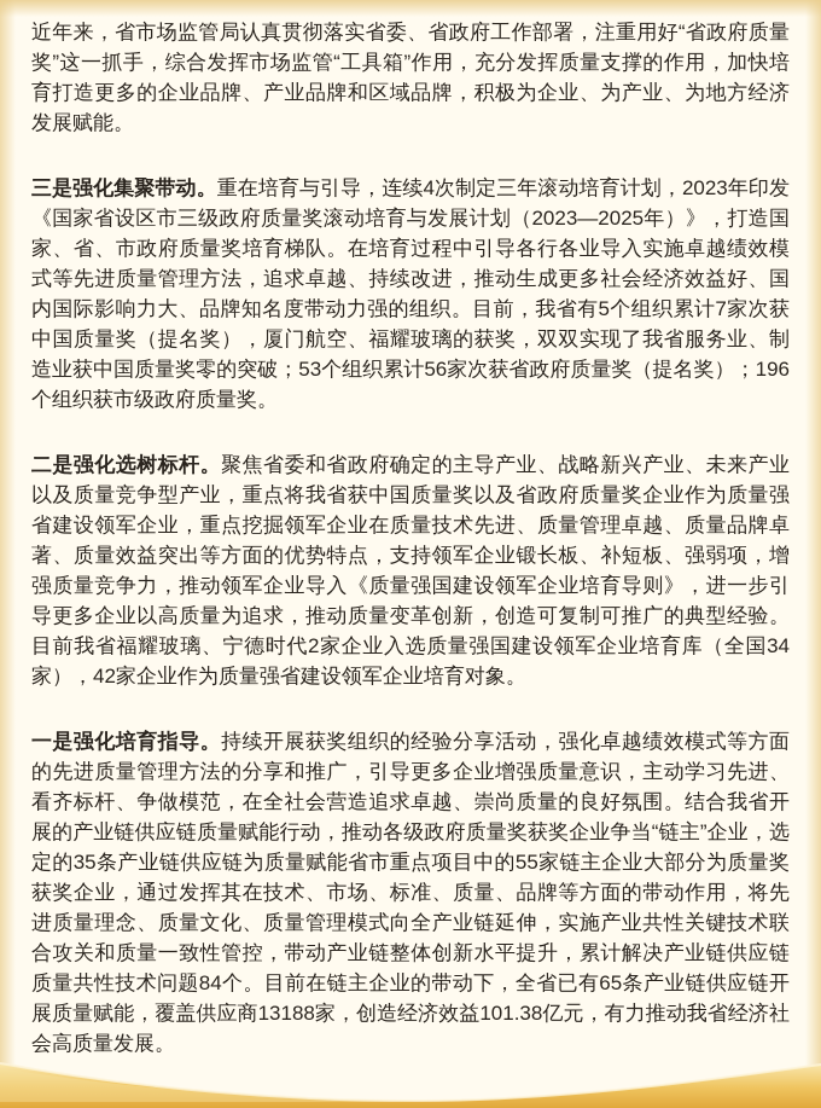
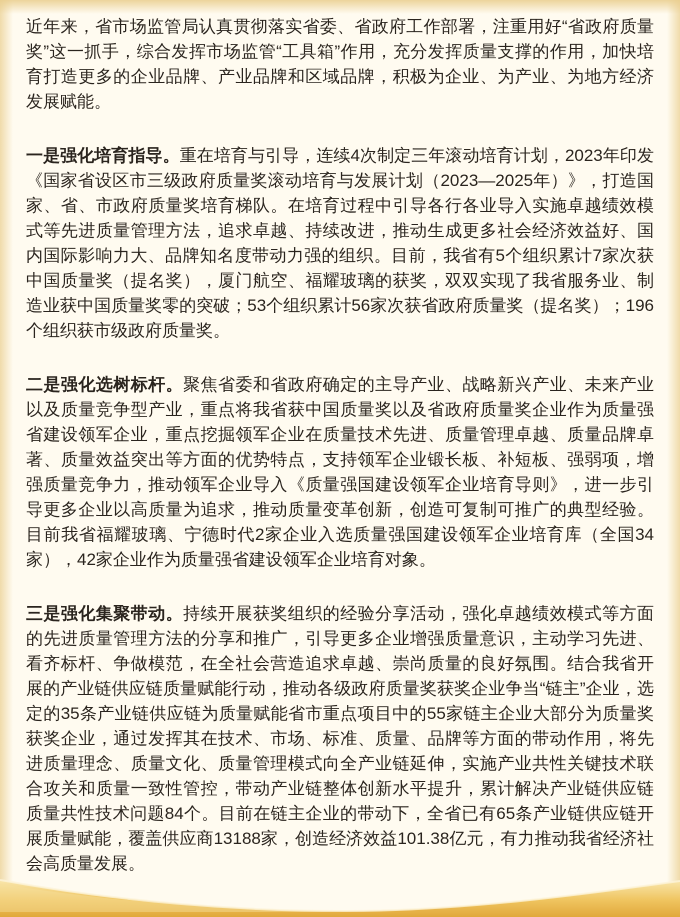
  近年来，省市场监管局认真贯彻落实省委、省政府工作部署，注重用好“省政府质量奖”这一抓手，综合发挥市场监管“工具箱”作用，充分发挥质量支撑的作用，加快培育打造更多的企业品牌、产业品牌和区域品牌，积极为企业、为产业、为地方经济发展赋能。
- 三是强化集聚带动。重在培育与引导，连续4次制定三年滚动培育计划，2023年印发《国家省设区市三级政府质量奖滚动培育与发展计划（2023—2025年）》，打造国家、省、市政府质量奖培育梯队。在培育过程中引导各行各业导入实施卓越绩效模式等先进质量管理方法，追求卓越、持续改进，推动生成更多社会经济效益好、国内国际影响力大、品牌知名度带动力强的组织。目前，我省有5个组织累计7家次获中国质量奖（提名奖），厦门航空、福耀玻璃的获奖，双双实现了我省服务业、制造业获中国质量奖零的突破；53个组织累计56家次获省政府质量奖（提名奖）；196个组织获市级政府质量奖。
+ 一是强化培育指导。重在培育与引导，连续4次制定三年滚动培育计划，2023年印发《国家省设区市三级政府质量奖滚动培育与发展计划（2023—2025年）》，打造国家、省、市政府质量奖培育梯队。在培育过程中引导各行各业导入实施卓越绩效模式等先进质量管理方法，追求卓越、持续改进，推动生成更多社会经济效益好、国内国际影响力大、品牌知名度带动力强的组织。目前，我省有5个组织累计7家次获中国质量奖（提名奖），厦门航空、福耀玻璃的获奖，双双实现了我省服务业、制造业获中国质量奖零的突破；53个组织累计56家次获省政府质量奖（提名奖）；196个组织获市级政府质量奖。
  二是强化选树标杆。聚焦省委和省政府确定的主导产业、战略新兴产业、未来产业以及质量竞争型产业，重点将我省获中国质量奖以及省政府质量奖企业作为质量强省建设领军企业，重点挖掘领军企业在质量技术先进、质量管理卓越、质量品牌卓著、质量效益突出等方面的优势特点，支持领军企业锻长板、补短板、强弱项，增强质量竞争力，推动领军企业导入《质量强国建设领军企业培育导则》，进一步引导更多企业以高质量为追求，推动质量变革创新，创造可复制可推广的典型经验。目前我省福耀玻璃、宁德时代2家企业入选质量强国建设领军企业培育库（全国34家），42家企业作为质量强省建设领军企业培育对象。
- 一是强化培育指导。持续开展获奖组织的经验分享活动，强化卓越绩效模式等方面的先进质量管理方法的分享和推广，引导更多企业增强质量意识，主动学习先进、看齐标杆、争做模范，在全社会营造追求卓越、崇尚质量的良好氛围。结合我省开展的产业链供应链质量赋能行动，推动各级政府质量奖获奖企业争当“链主”企业，选定的35条产业链供应链为质量赋能省市重点项目中的55家链主企业大部分为质量奖获奖企业，通过发挥其在技术、市场、标准、质量、品牌等方面的带动作用，将先进质量理念、质量文化、质量管理模式向全产业链延伸，实施产业共性关键技术联合攻关和质量一致性管控，带动产业链整体创新水平提升，累计解决产业链供应链质量共性技术问题84个。目前在链主企业的带动下，全省已有65条产业链供应链开展质量赋能，覆盖供应商13188家，创造经济效益101.38亿元，有力推动我省经济社会高质量发展。
+ 三是强化集聚带动。持续开展获奖组织的经验分享活动，强化卓越绩效模式等方面的先进质量管理方法的分享和推广，引导更多企业增强质量意识，主动学习先进、看齐标杆、争做模范，在全社会营造追求卓越、崇尚质量的良好氛围。结合我省开展的产业链供应链质量赋能行动，推动各级政府质量奖获奖企业争当“链主”企业，选定的35条产业链供应链为质量赋能省市重点项目中的55家链主企业大部分为质量奖获奖企业，通过发挥其在技术、市场、标准、质量、品牌等方面的带动作用，将先进质量理念、质量文化、质量管理模式向全产业链延伸，实施产业共性关键技术联合攻关和质量一致性管控，带动产业链整体创新水平提升，累计解决产业链供应链质量共性技术问题84个。目前在链主企业的带动下，全省已有65条产业链供应链开展质量赋能，覆盖供应商13188家，创造经济效益101.38亿元，有力推动我省经济社会高质量发展。
